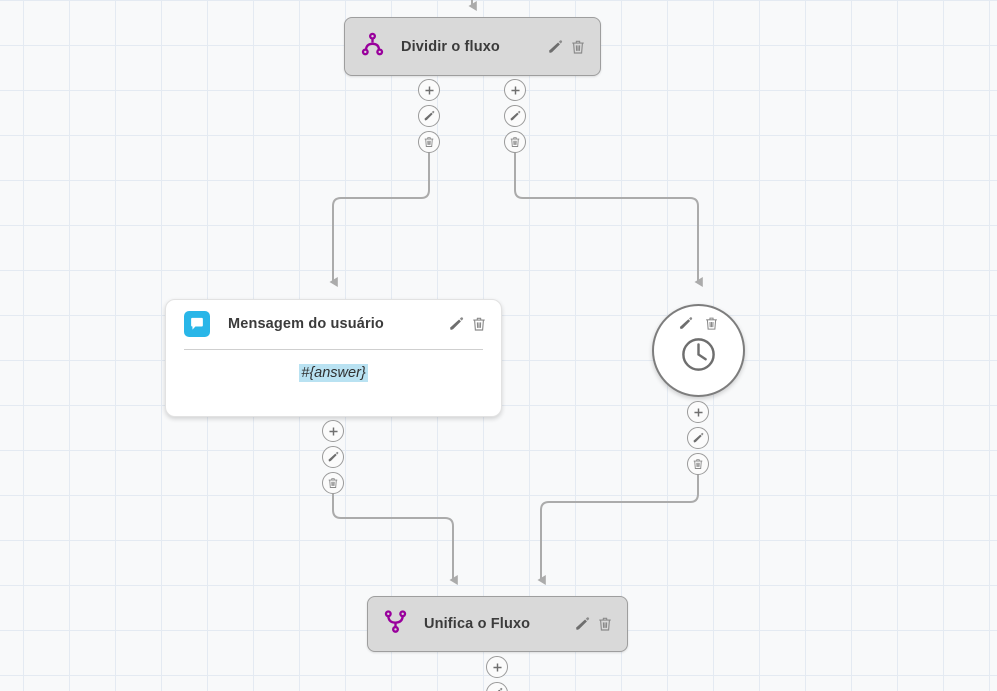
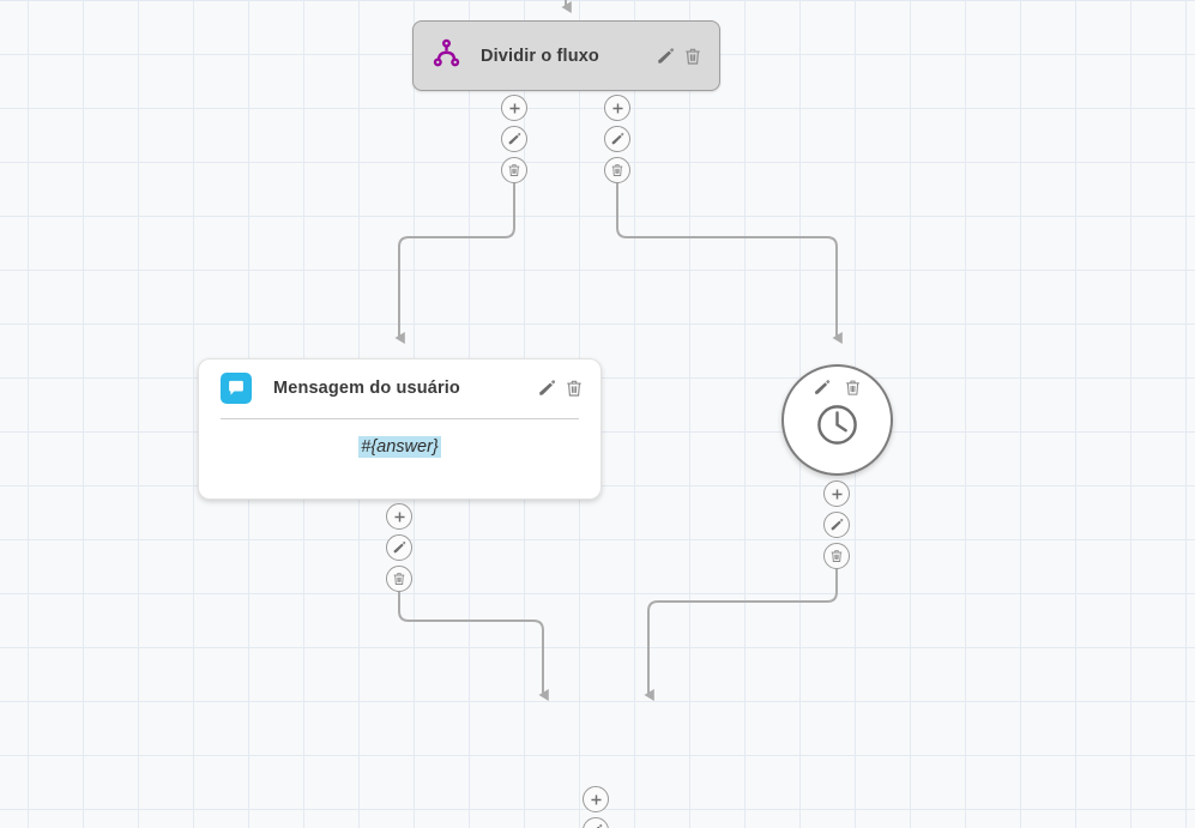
  Dividir o fluxo
  Mensagem do usuário
  #{answer}
- Unifica o Fluxo
